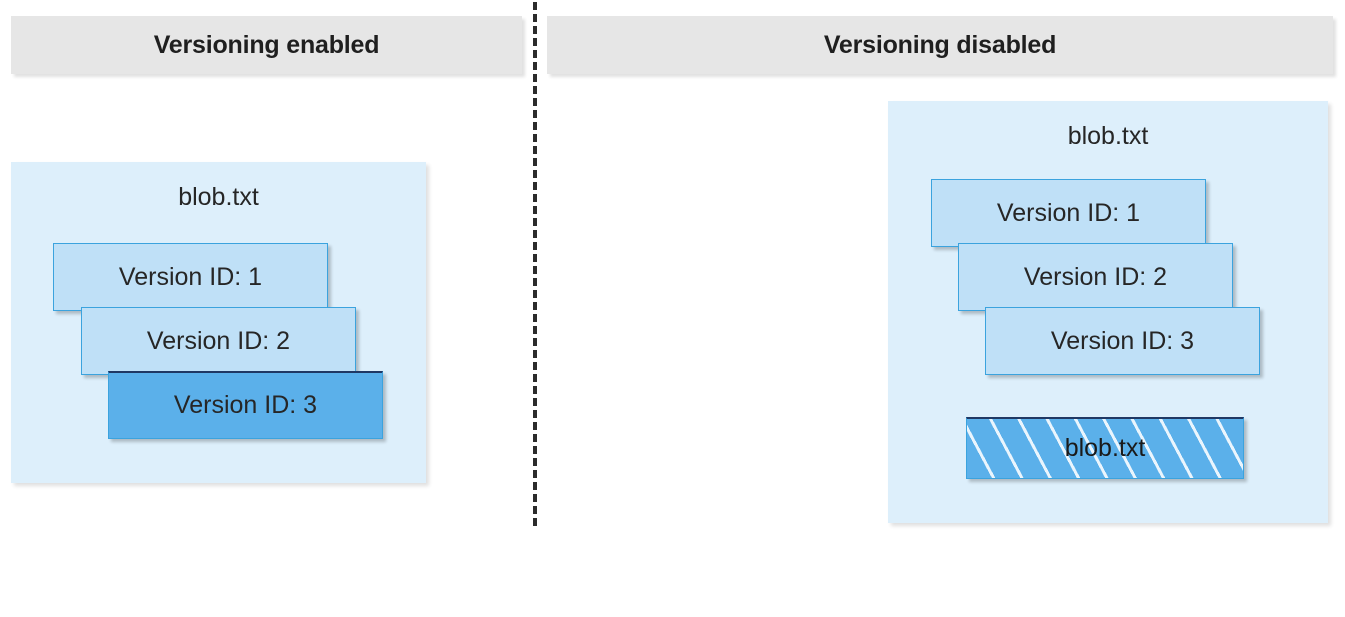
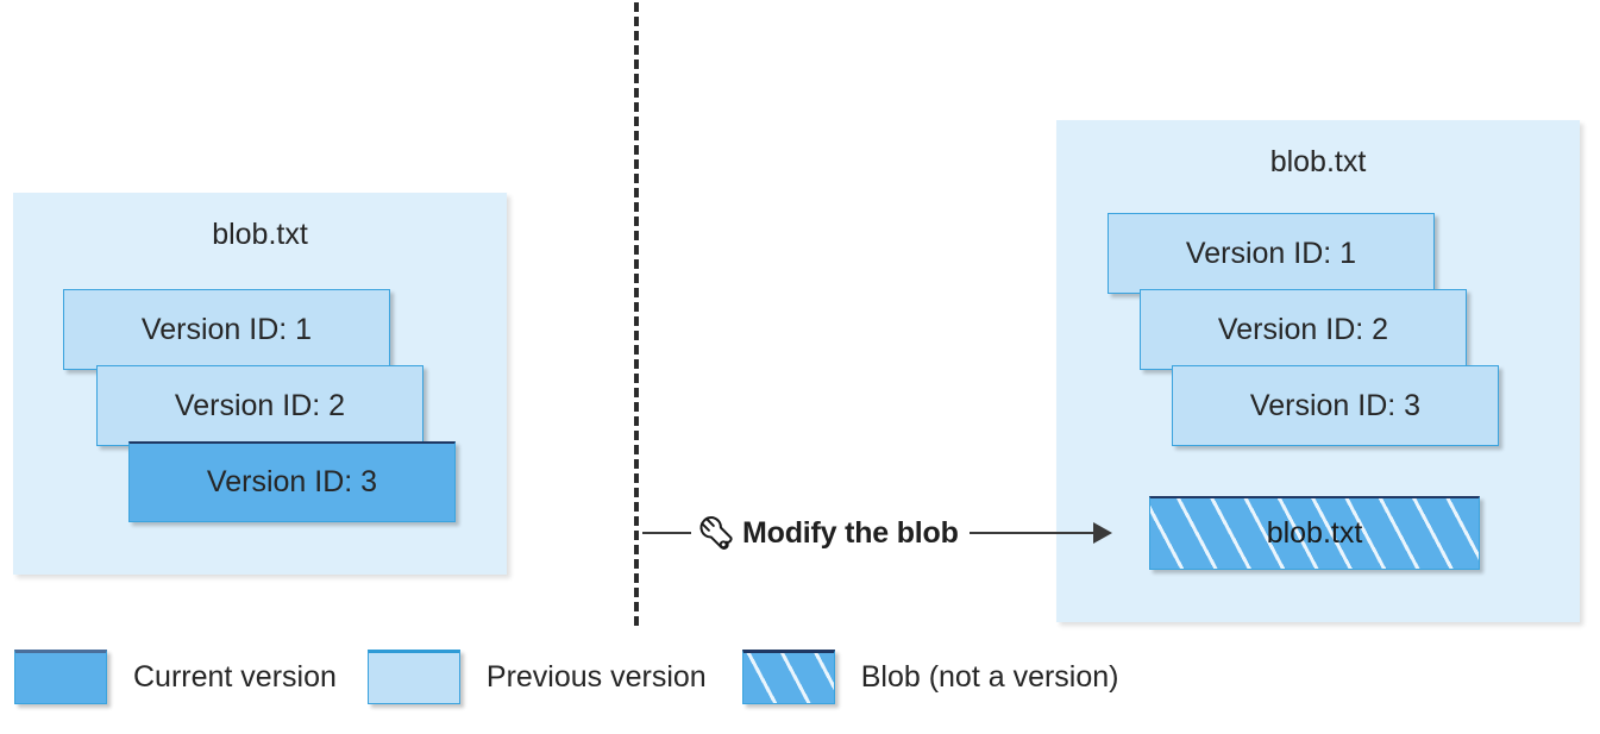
- Versioning enabled
- Versioning disabled
  blob.txt
  Version ID: 1
  Version ID: 2
  Version ID: 3
  blob.txt
  Version ID: 1
  Version ID: 2
  Version ID: 3
  blob.txt
+ Modify the blob
+ Current version
+ Previous version
+ Blob (not a version)
